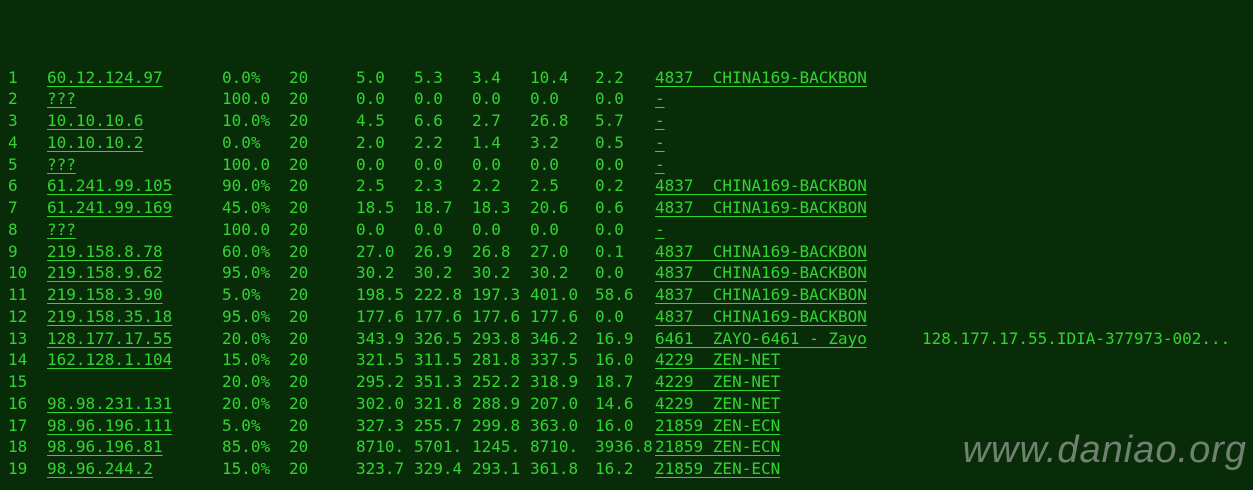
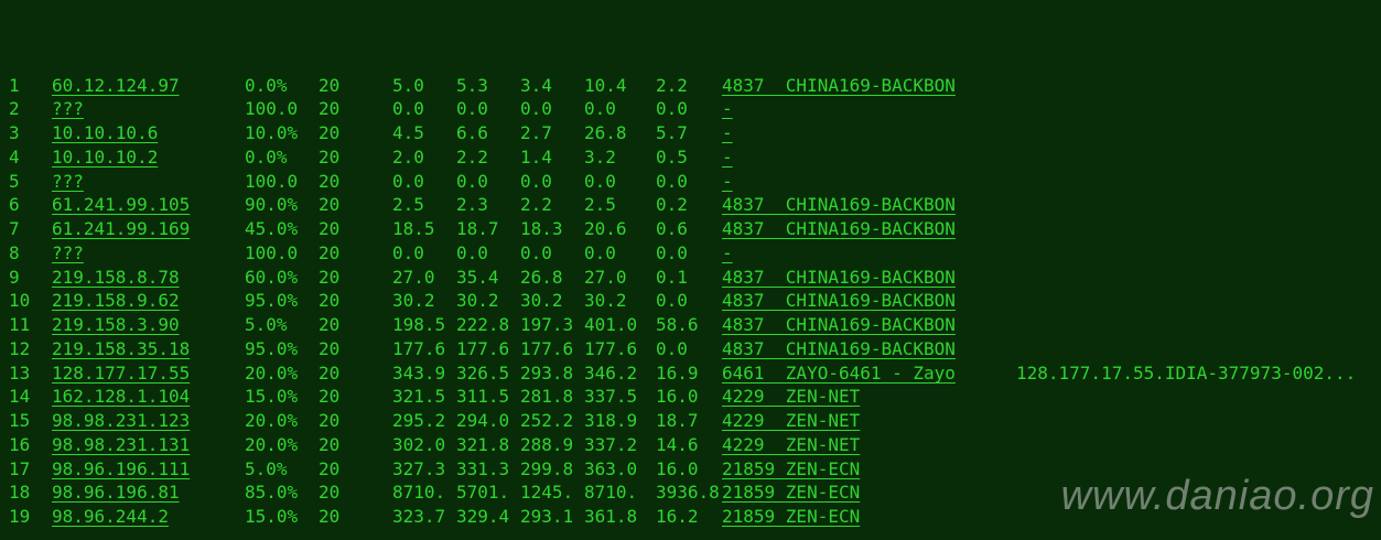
  1
  60.12.124.97
  0.0%
  20
  5.0
  5.3
  3.4
  10.4
  2.2
  4837 CHINA169-BACKBON
  2
  ???
  100.0
  20
  0.0
  0.0
  0.0
  0.0
  0.0
  -
  3
  10.10.10.6
  10.0%
  20
  4.5
  6.6
  2.7
  26.8
  5.7
  -
  4
  10.10.10.2
  0.0%
  20
  2.0
  2.2
  1.4
  3.2
  0.5
  -
  5
  ???
  100.0
  20
  0.0
  0.0
  0.0
  0.0
  0.0
  -
  6
  61.241.99.105
  90.0%
  20
  2.5
  2.3
  2.2
  2.5
  0.2
  4837 CHINA169-BACKBON
  7
  61.241.99.169
  45.0%
  20
  18.5
  18.7
  18.3
  20.6
  0.6
  4837 CHINA169-BACKBON
  8
  ???
  100.0
  20
  0.0
  0.0
  0.0
  0.0
  0.0
  -
  9
  219.158.8.78
  60.0%
  20
  27.0
- 26.9
+ 35.4
  26.8
  27.0
  0.1
  4837 CHINA169-BACKBON
  10
  219.158.9.62
  95.0%
  20
  30.2
  30.2
  30.2
  30.2
  0.0
  4837 CHINA169-BACKBON
  11
  219.158.3.90
  5.0%
  20
  198.5
  222.8
  197.3
  401.0
  58.6
  4837 CHINA169-BACKBON
  12
  219.158.35.18
  95.0%
  20
  177.6
  177.6
  177.6
  177.6
  0.0
  4837 CHINA169-BACKBON
  13
  128.177.17.55
  20.0%
  20
  343.9
  326.5
  293.8
  346.2
  16.9
  6461 ZAYO-6461 - Zayo
  128.177.17.55.IDIA-377973-002...
  14
  162.128.1.104
  15.0%
  20
  321.5
  311.5
  281.8
  337.5
  16.0
  4229 ZEN-NET
  15
+ 98.98.231.123
  20.0%
  20
  295.2
- 351.3
+ 294.0
  252.2
  318.9
  18.7
  4229 ZEN-NET
  16
  98.98.231.131
  20.0%
  20
  302.0
  321.8
  288.9
- 207.0
+ 337.2
  14.6
  4229 ZEN-NET
  17
  98.96.196.111
  5.0%
  20
  327.3
- 255.7
+ 331.3
  299.8
  363.0
  16.0
  21859 ZEN-ECN
  18
  98.96.196.81
  85.0%
  20
  8710.
  5701.
  1245.
  8710.
  3936.8
  21859 ZEN-ECN
  19
  98.96.244.2
  15.0%
  20
  323.7
  329.4
  293.1
  361.8
  16.2
  21859 ZEN-ECN
  www.daniao.org
